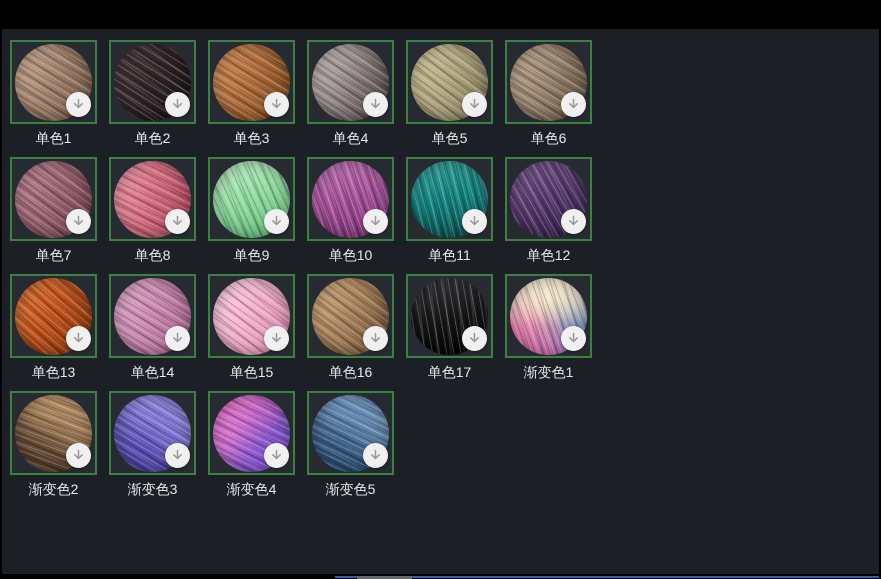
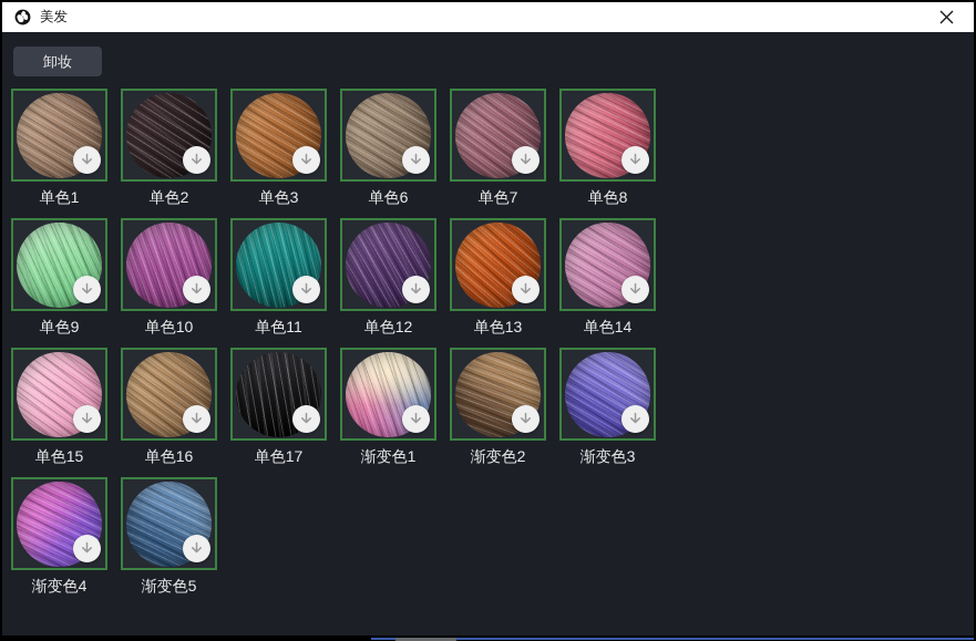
+ 美发
+ 卸妆
  单色1
  单色2
  单色3
- 单色4
- 单色5
  单色6
  单色7
  单色8
  单色9
  单色10
  单色11
  单色12
  单色13
  单色14
  单色15
  单色16
  单色17
  渐变色1
  渐变色2
  渐变色3
  渐变色4
  渐变色5
